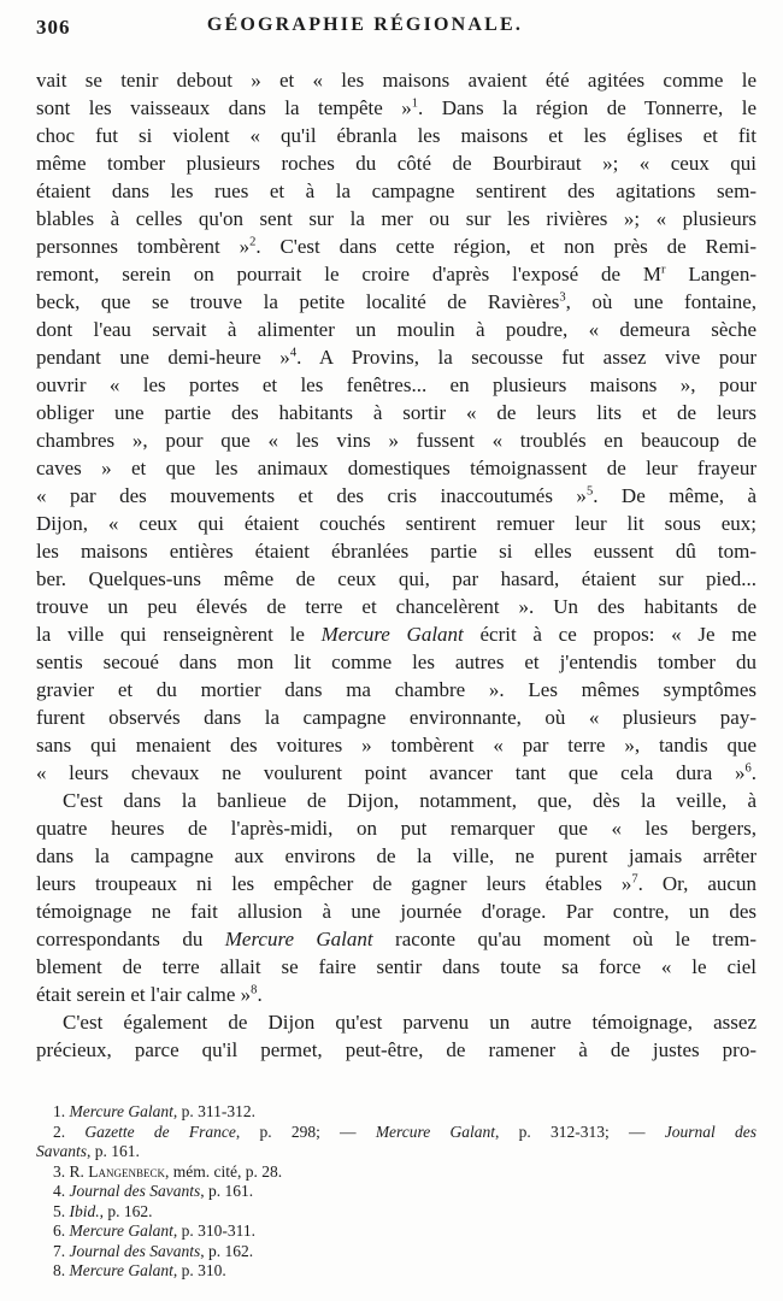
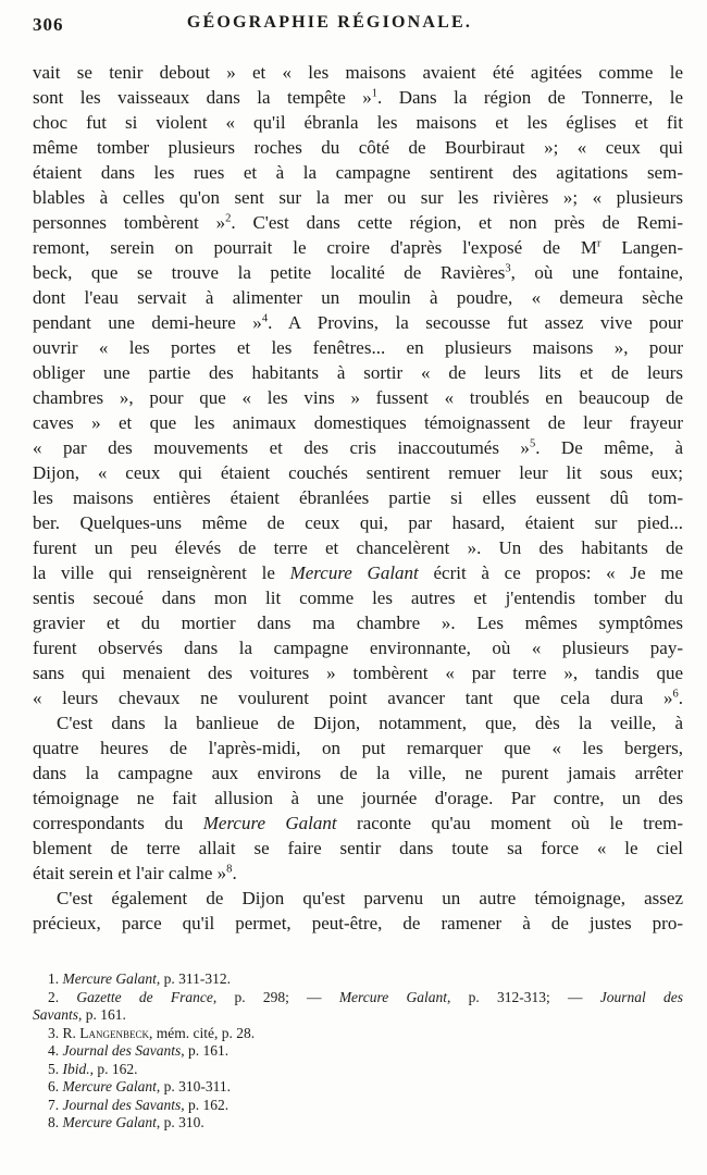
  306
  GÉOGRAPHIE RÉGIONALE.
  vait se tenir debout » et « les maisons avaient été agitées comme le
  sont les vaisseaux dans la tempête »1. Dans la région de Tonnerre, le
  choc fut si violent « qu'il ébranla les maisons et les églises et fit
  même tomber plusieurs roches du côté de Bourbiraut »; « ceux qui
  étaient dans les rues et à la campagne sentirent des agitations sem-
  blables à celles qu'on sent sur la mer ou sur les rivières »; « plusieurs
  personnes tombèrent »2. C'est dans cette région, et non près de Remi-
  remont, serein on pourrait le croire d'après l'exposé de Mr Langen-
  beck, que se trouve la petite localité de Ravières3, où une fontaine,
  dont l'eau servait à alimenter un moulin à poudre, « demeura sèche
  pendant une demi-heure »4. A Provins, la secousse fut assez vive pour
  ouvrir « les portes et les fenêtres... en plusieurs maisons », pour
  obliger une partie des habitants à sortir « de leurs lits et de leurs
  chambres », pour que « les vins » fussent « troublés en beaucoup de
  caves » et que les animaux domestiques témoignassent de leur frayeur
  « par des mouvements et des cris inaccoutumés »5. De même, à
  Dijon, « ceux qui étaient couchés sentirent remuer leur lit sous eux;
  les maisons entières étaient ébranlées partie si elles eussent dû tom-
  ber. Quelques-uns même de ceux qui, par hasard, étaient sur pied...
- trouve un peu élevés de terre et chancelèrent ». Un des habitants de
+ furent un peu élevés de terre et chancelèrent ». Un des habitants de
  la ville qui renseignèrent le Mercure Galant écrit à ce propos: « Je me
  sentis secoué dans mon lit comme les autres et j'entendis tomber du
  gravier et du mortier dans ma chambre ». Les mêmes symptômes
  furent observés dans la campagne environnante, où « plusieurs pay-
  sans qui menaient des voitures » tombèrent « par terre », tandis que
  « leurs chevaux ne voulurent point avancer tant que cela dura »6.
  C'est dans la banlieue de Dijon, notamment, que, dès la veille, à
  quatre heures de l'après-midi, on put remarquer que « les bergers,
  dans la campagne aux environs de la ville, ne purent jamais arrêter
- leurs troupeaux ni les empêcher de gagner leurs étables »7. Or, aucun
  témoignage ne fait allusion à une journée d'orage. Par contre, un des
  correspondants du Mercure Galant raconte qu'au moment où le trem-
  blement de terre allait se faire sentir dans toute sa force « le ciel
  était serein et l'air calme »8.
  C'est également de Dijon qu'est parvenu un autre témoignage, assez
  précieux, parce qu'il permet, peut-être, de ramener à de justes pro-
  1. Mercure Galant, p. 311-312.
  2. Gazette de France, p. 298; — Mercure Galant, p. 312-313; — Journal des
  Savants, p. 161.
  3. R. Langenbeck, mém. cité, p. 28.
  4. Journal des Savants, p. 161.
  5. Ibid., p. 162.
  6. Mercure Galant, p. 310-311.
  7. Journal des Savants, p. 162.
  8. Mercure Galant, p. 310.
